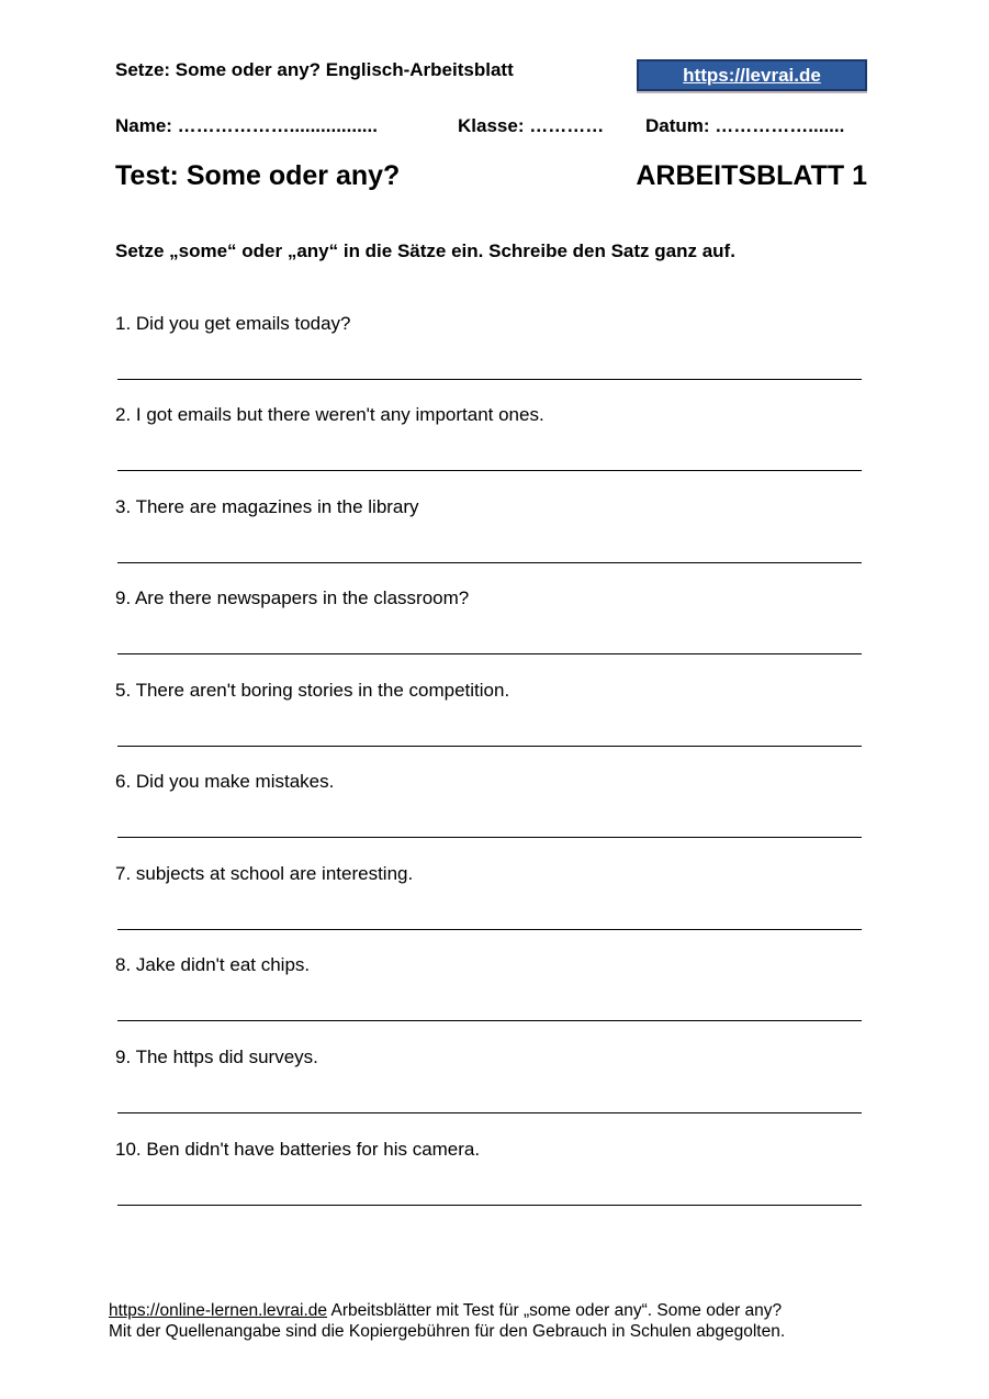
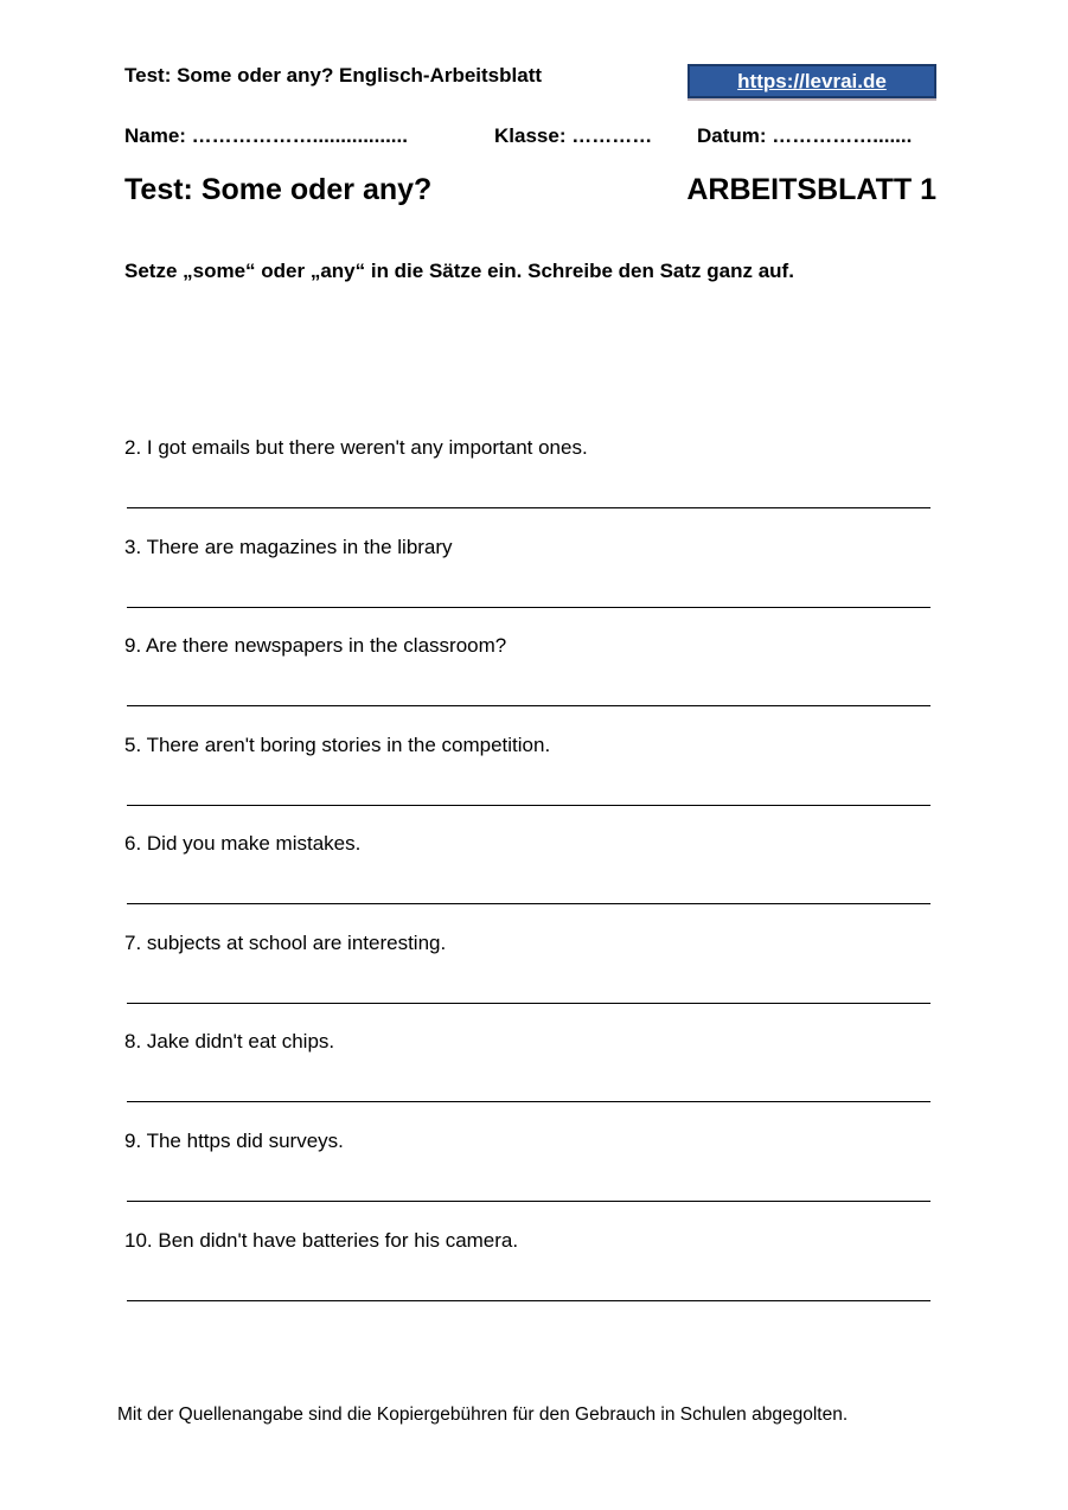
- Setze: Some oder any? Englisch-Arbeitsblatt
+ Test: Some oder any? Englisch-Arbeitsblatt
  https://levrai.de
  Name: ……………….................
  Klasse: …………
  Datum: …………….......
  Test: Some oder any?
  ARBEITSBLATT 1
  Setze „some“ oder „any“ in die Sätze ein. Schreibe den Satz ganz auf.
- 1. Did you get emails today?
  2. I got emails but there weren't any important ones.
  3. There are magazines in the library
  9. Are there newspapers in the classroom?
  5. There aren't boring stories in the competition.
  6. Did you make mistakes.
  7. subjects at school are interesting.
  8. Jake didn't eat chips.
  9. The https did surveys.
  10. Ben didn't have batteries for his camera.
- https://online-lernen.levrai.de Arbeitsblätter mit Test für „some oder any“. Some oder any?
  Mit der Quellenangabe sind die Kopiergebühren für den Gebrauch in Schulen abgegolten.
